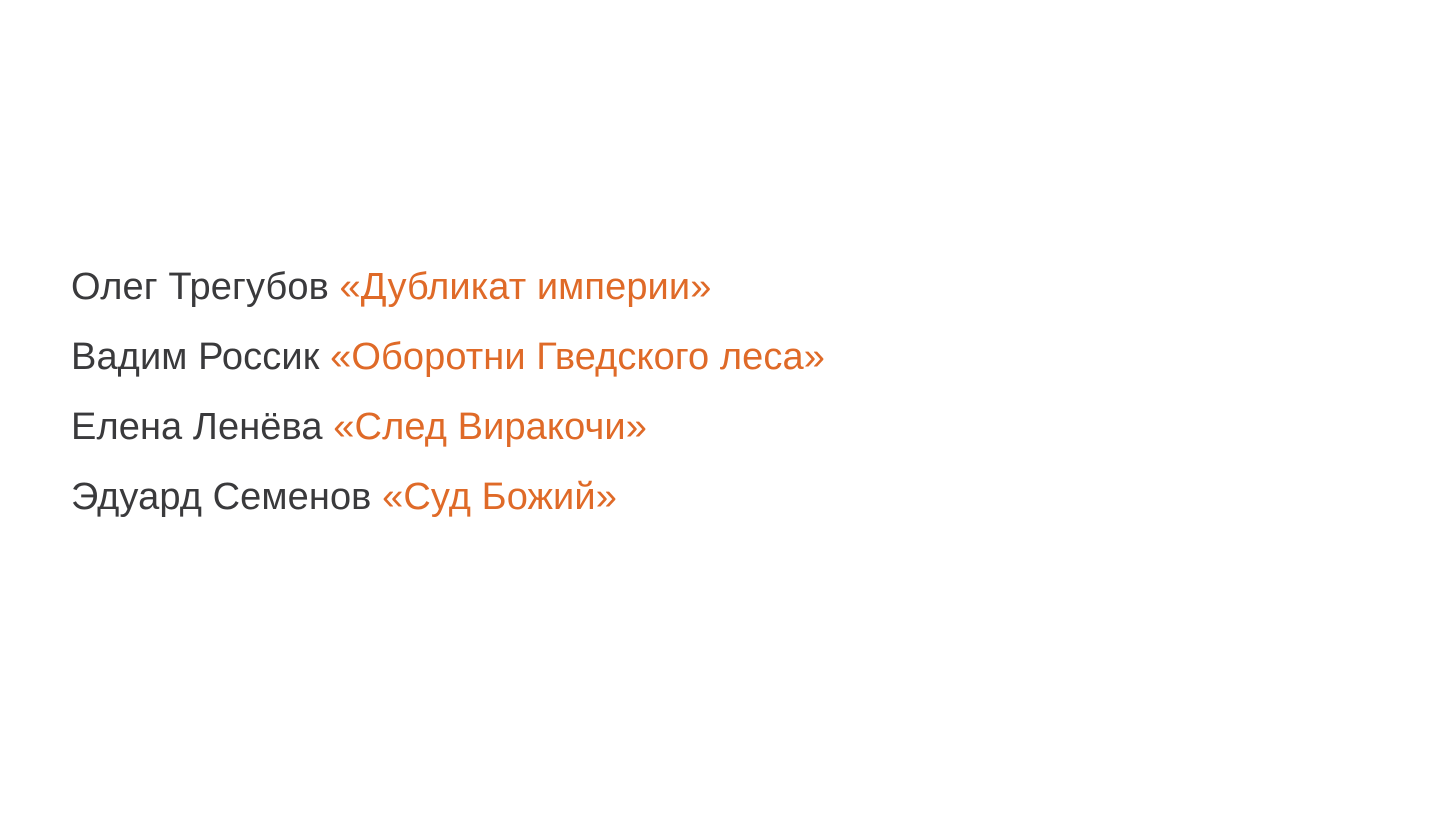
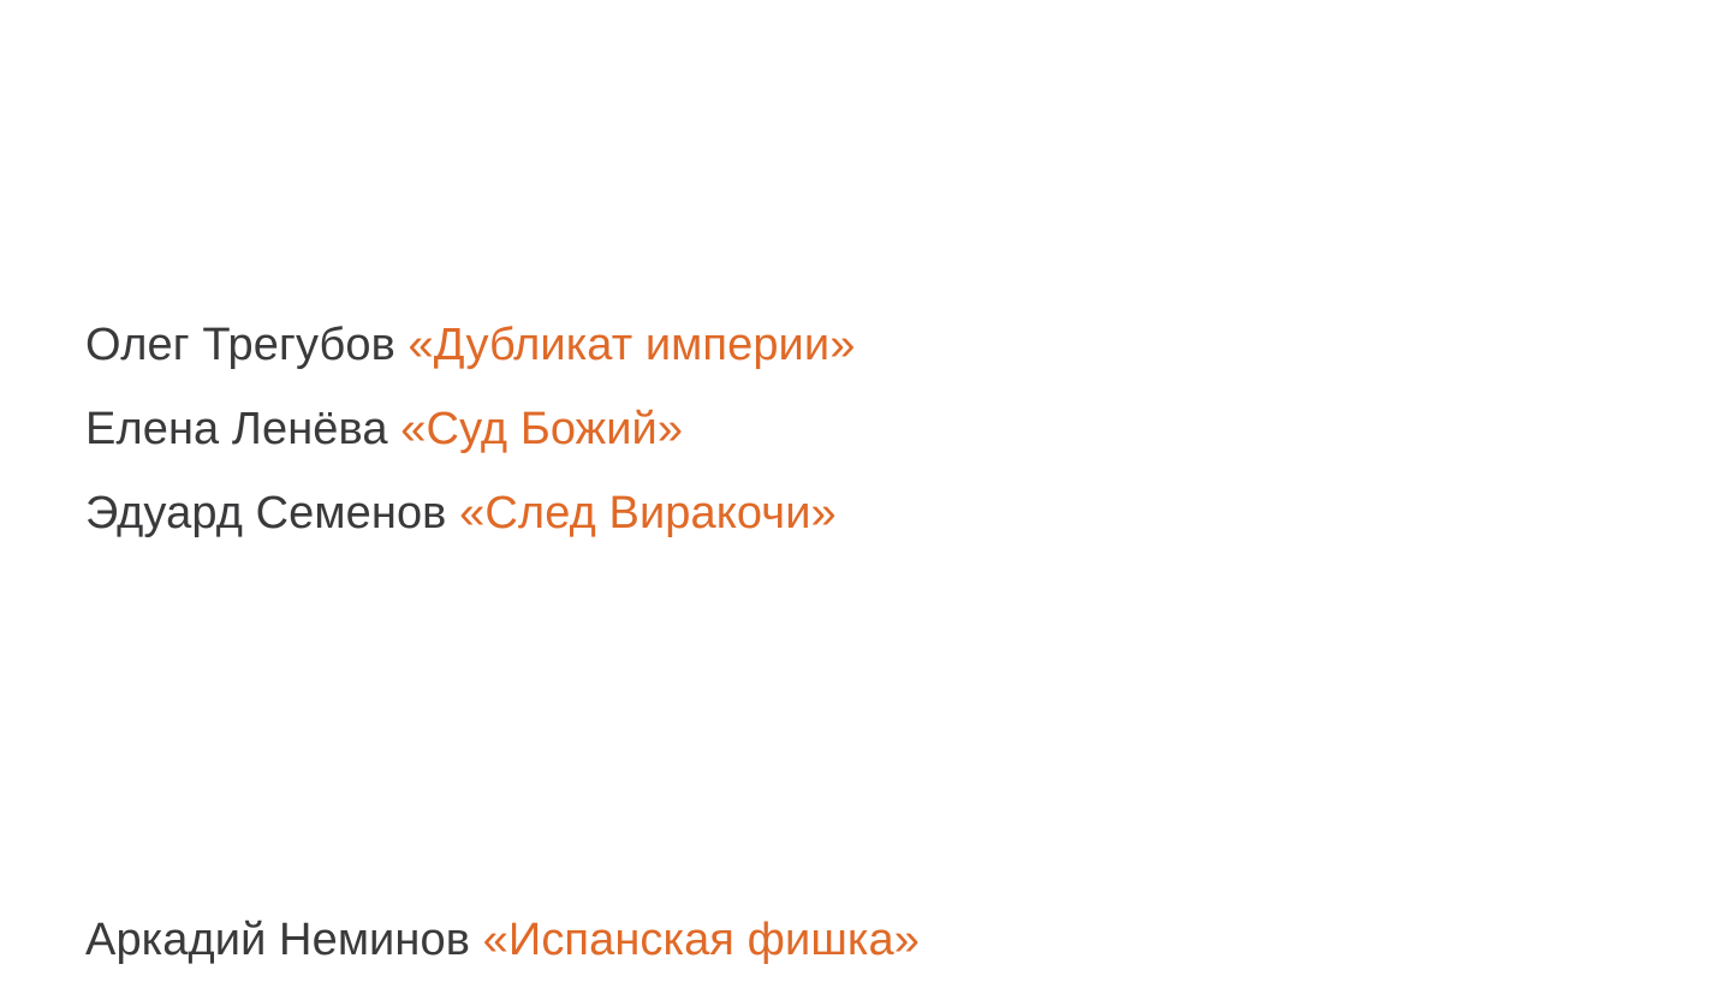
  Олег Трегубов «Дубликат империи»
- Вадим Россик «Оборотни Гведского леса»
- Елена Ленёва «След Виракочи»
+ Елена Ленёва «Суд Божий»
- Эдуард Семенов «Суд Божий»
+ Эдуард Семенов «След Виракочи»
+ Аркадий Неминов «Испанская фишка»
